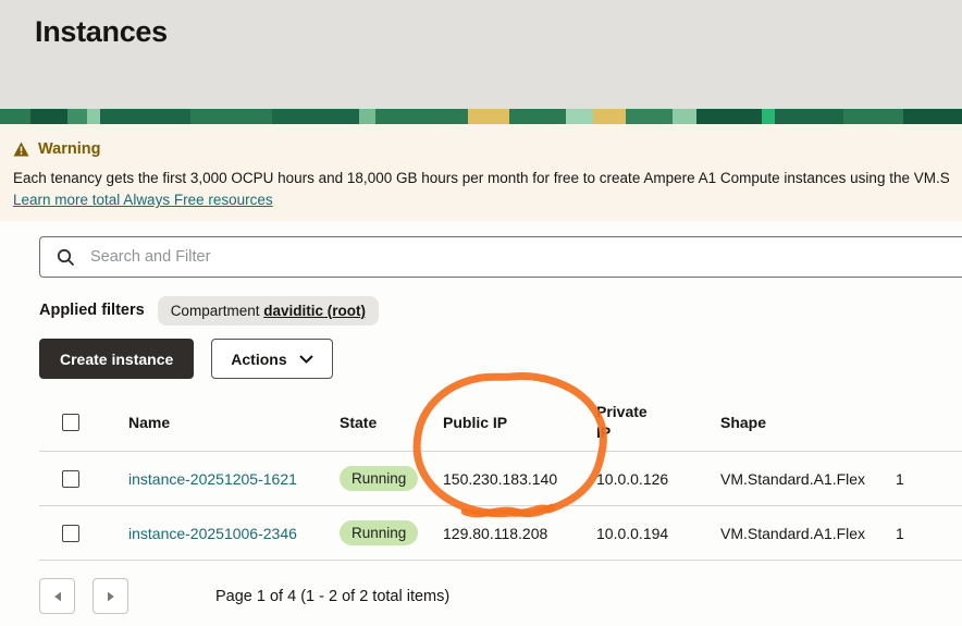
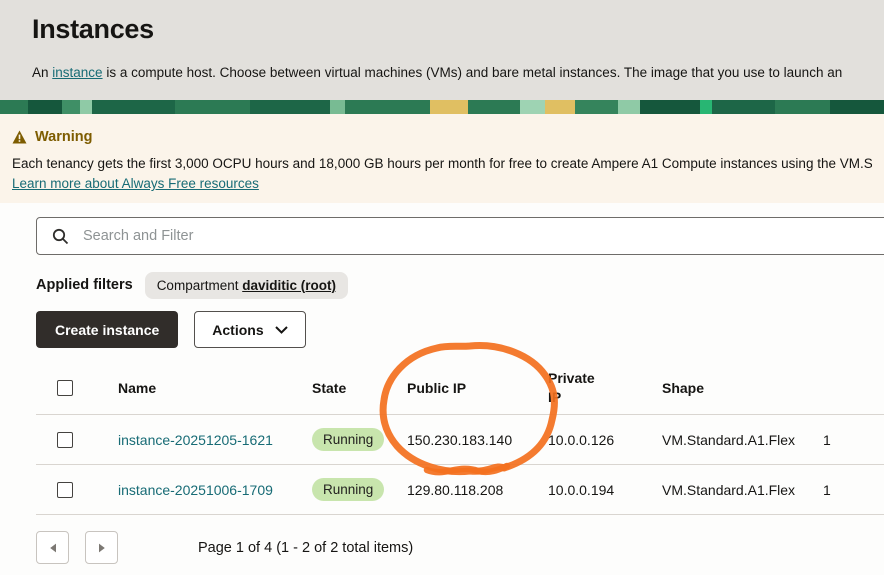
  Instances
+ An instance is a compute host. Choose between virtual machines (VMs) and bare metal instances. The image that you use to launch an
  Warning
  Each tenancy gets the first 3,000 OCPU hours and 18,000 GB hours per month for free to create Ampere A1 Compute instances using the VM.S
- Learn more total Always Free resources
+ Learn more about Always Free resources
  Search and Filter
  Applied filters
  Compartment daviditic (root)
  Create instance
  Actions
  Name
  State
  Public IP
  Private I
  Shape
  instance-20251205-1621
  Running
  150.230.183.140
  10.0.0.126
  VM.Standard.A1.Flex
  1
- instance-20251006-2346
+ instance-20251006-1709
  Running
  129.80.118.208
  10.0.0.194
  VM.Standard.A1.Flex
  1
  Page 1 of 4 (1 - 2 of 2 total items)
